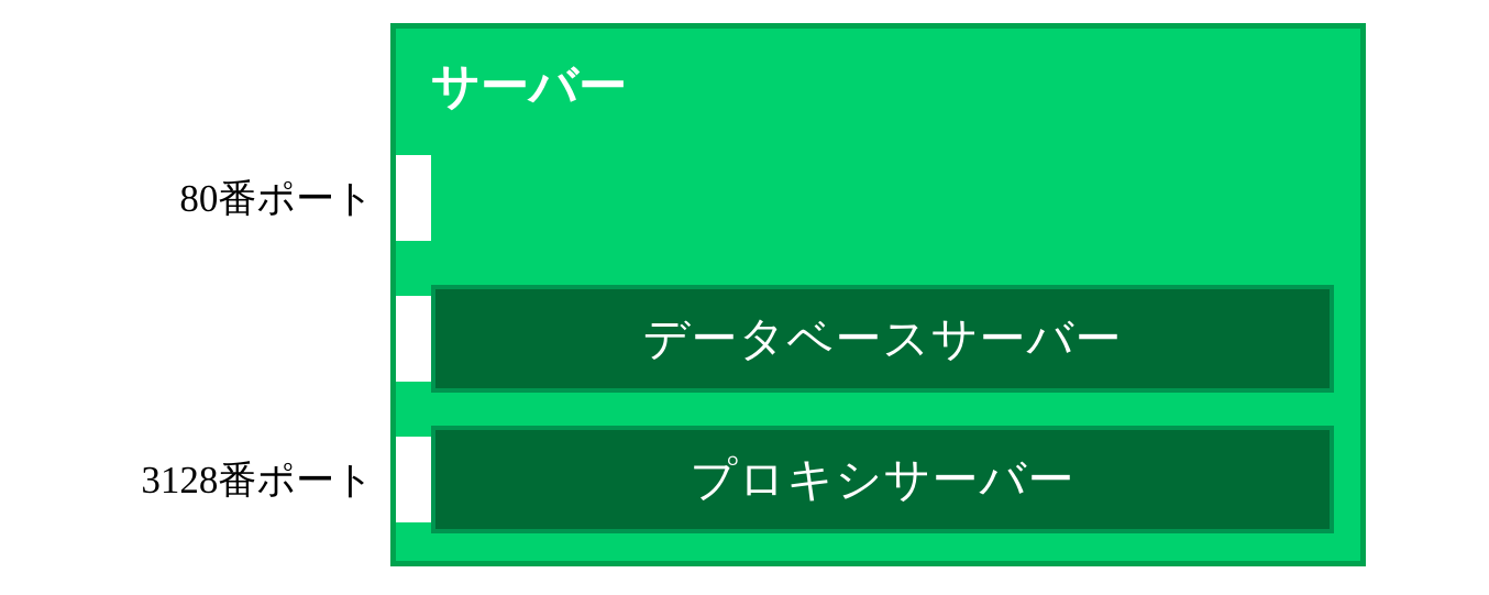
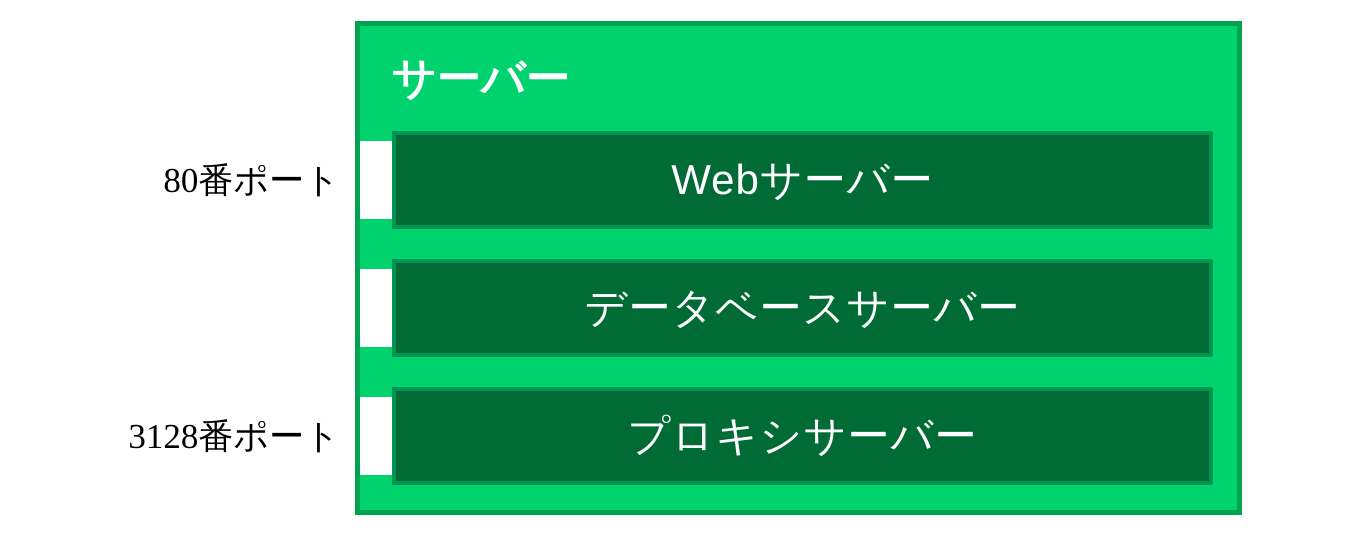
  80番ポート
  3128番ポート
  サーバー
+ Webサーバー
  データベースサーバー
  プロキシサーバー
